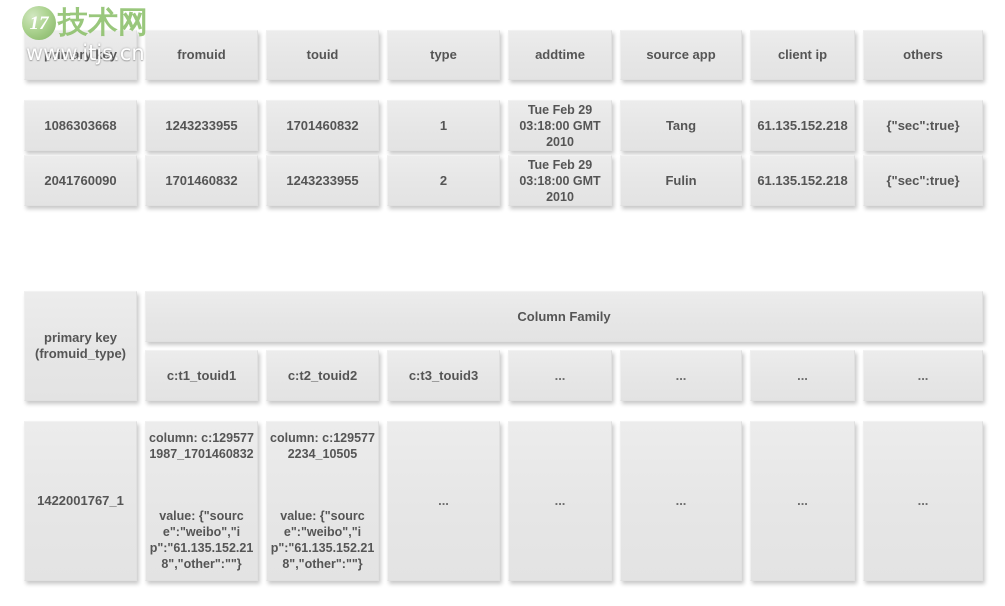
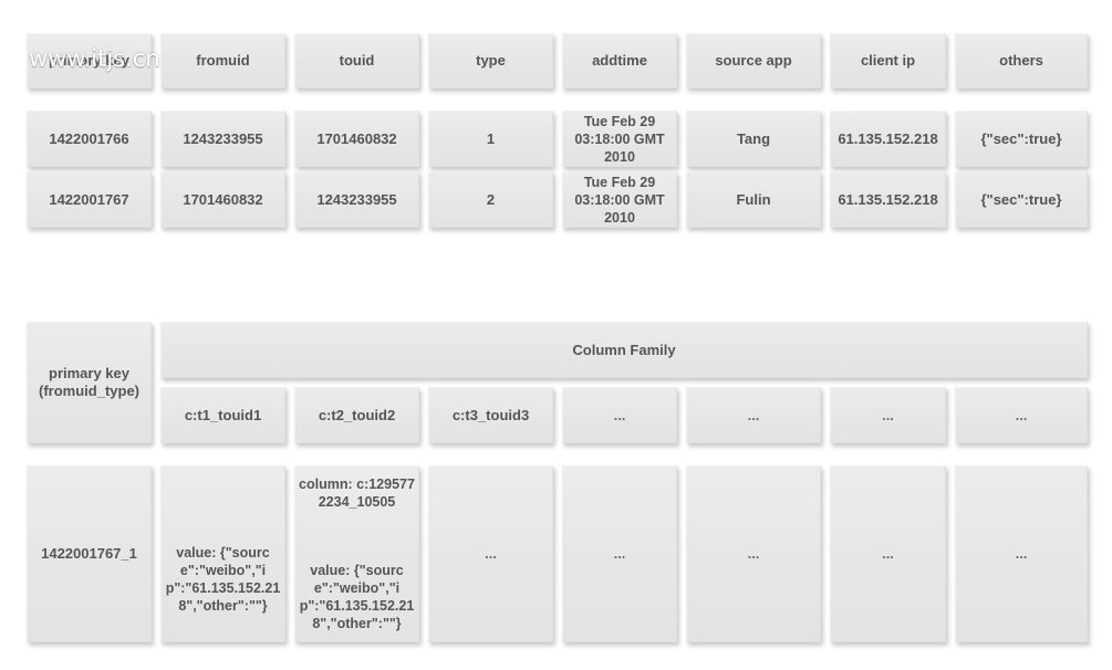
  primary key
  fromuid
  touid
  type
  addtime
  source app
  client ip
  others
- 1086303668
+ 1422001766
  1243233955
  1701460832
  1
  Tue Feb 29 03:18:00 GMT 2010
  Tang
  61.135.152.218
  {"sec":true}
- 2041760090
+ 1422001767
  1701460832
  1243233955
  2
  Tue Feb 29 03:18:00 GMT 2010
  Fulin
  61.135.152.218
  {"sec":true}
  primary key
  (fromuid_type)
  Column Family
  c:t1_touid1
  c:t2_touid2
  c:t3_touid3
  ...
  ...
  ...
  ...
  1422001767_1
- column: c:1295771987_1701460832
  value: {"source":"weibo","ip":"61.135.152.218","other":""}
  column: c:1295772234_10505
  value: {"source":"weibo","ip":"61.135.152.218","other":""}
  ...
  ...
  ...
  ...
  ...
- 17
- 技术网
  www.itjs.cn
